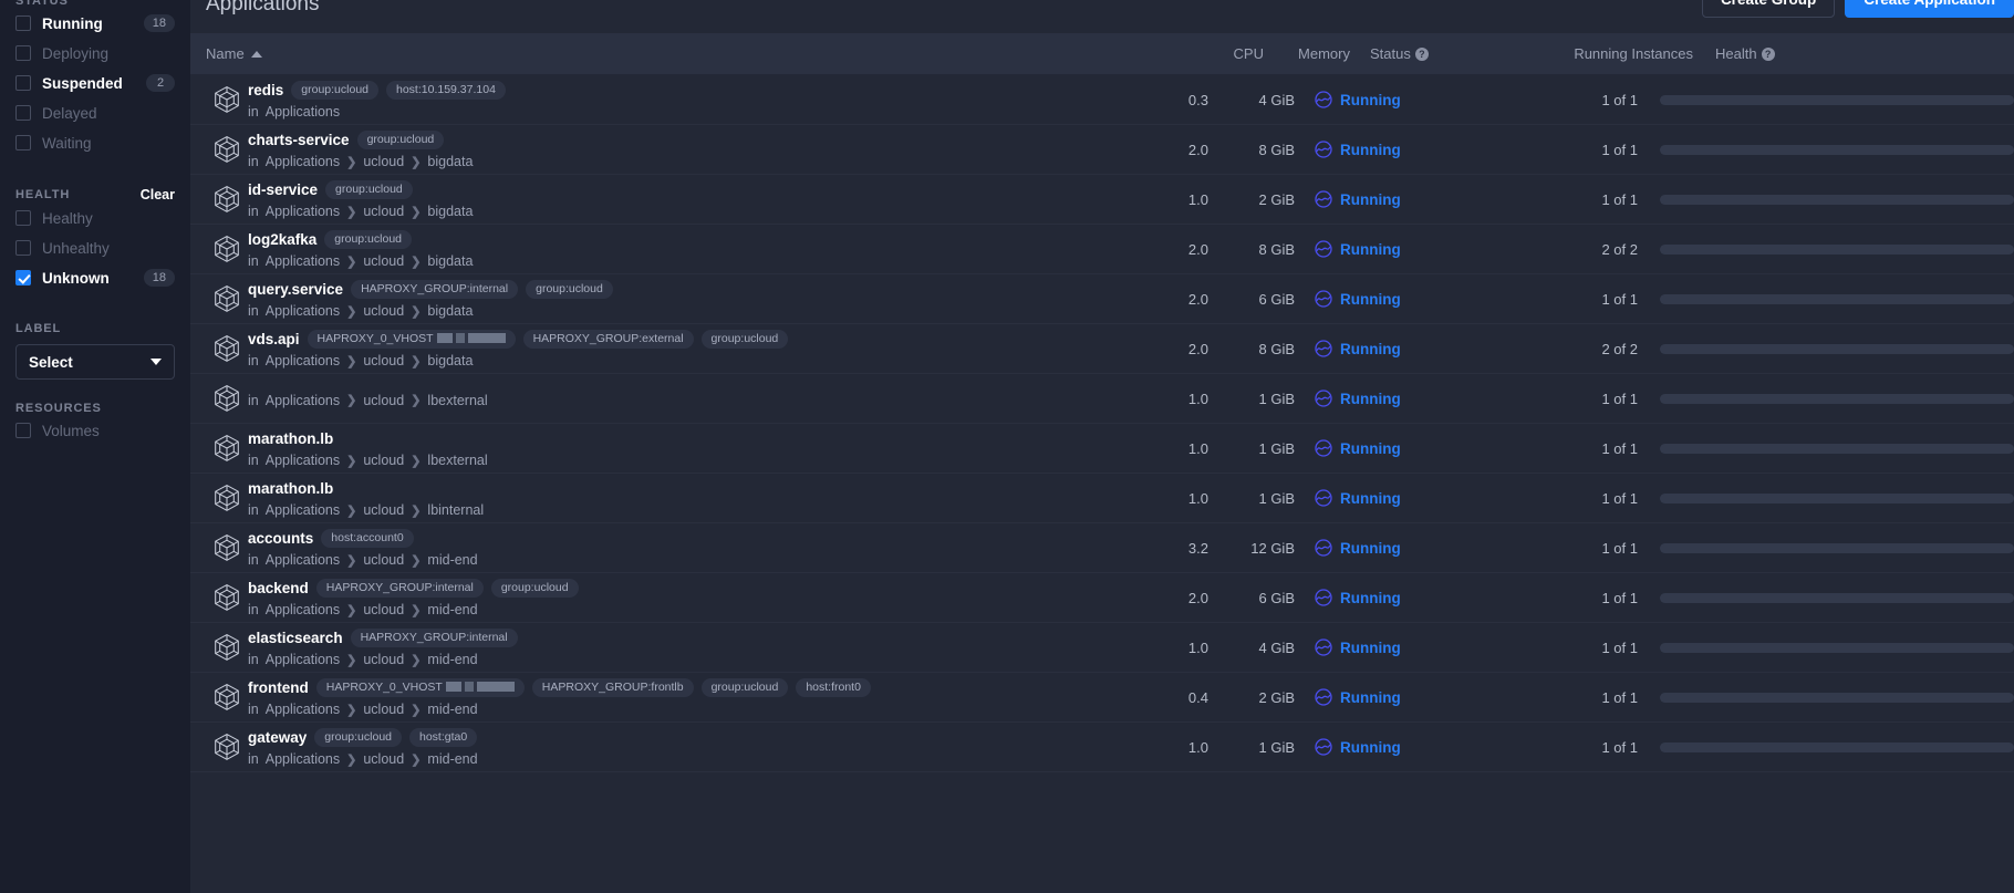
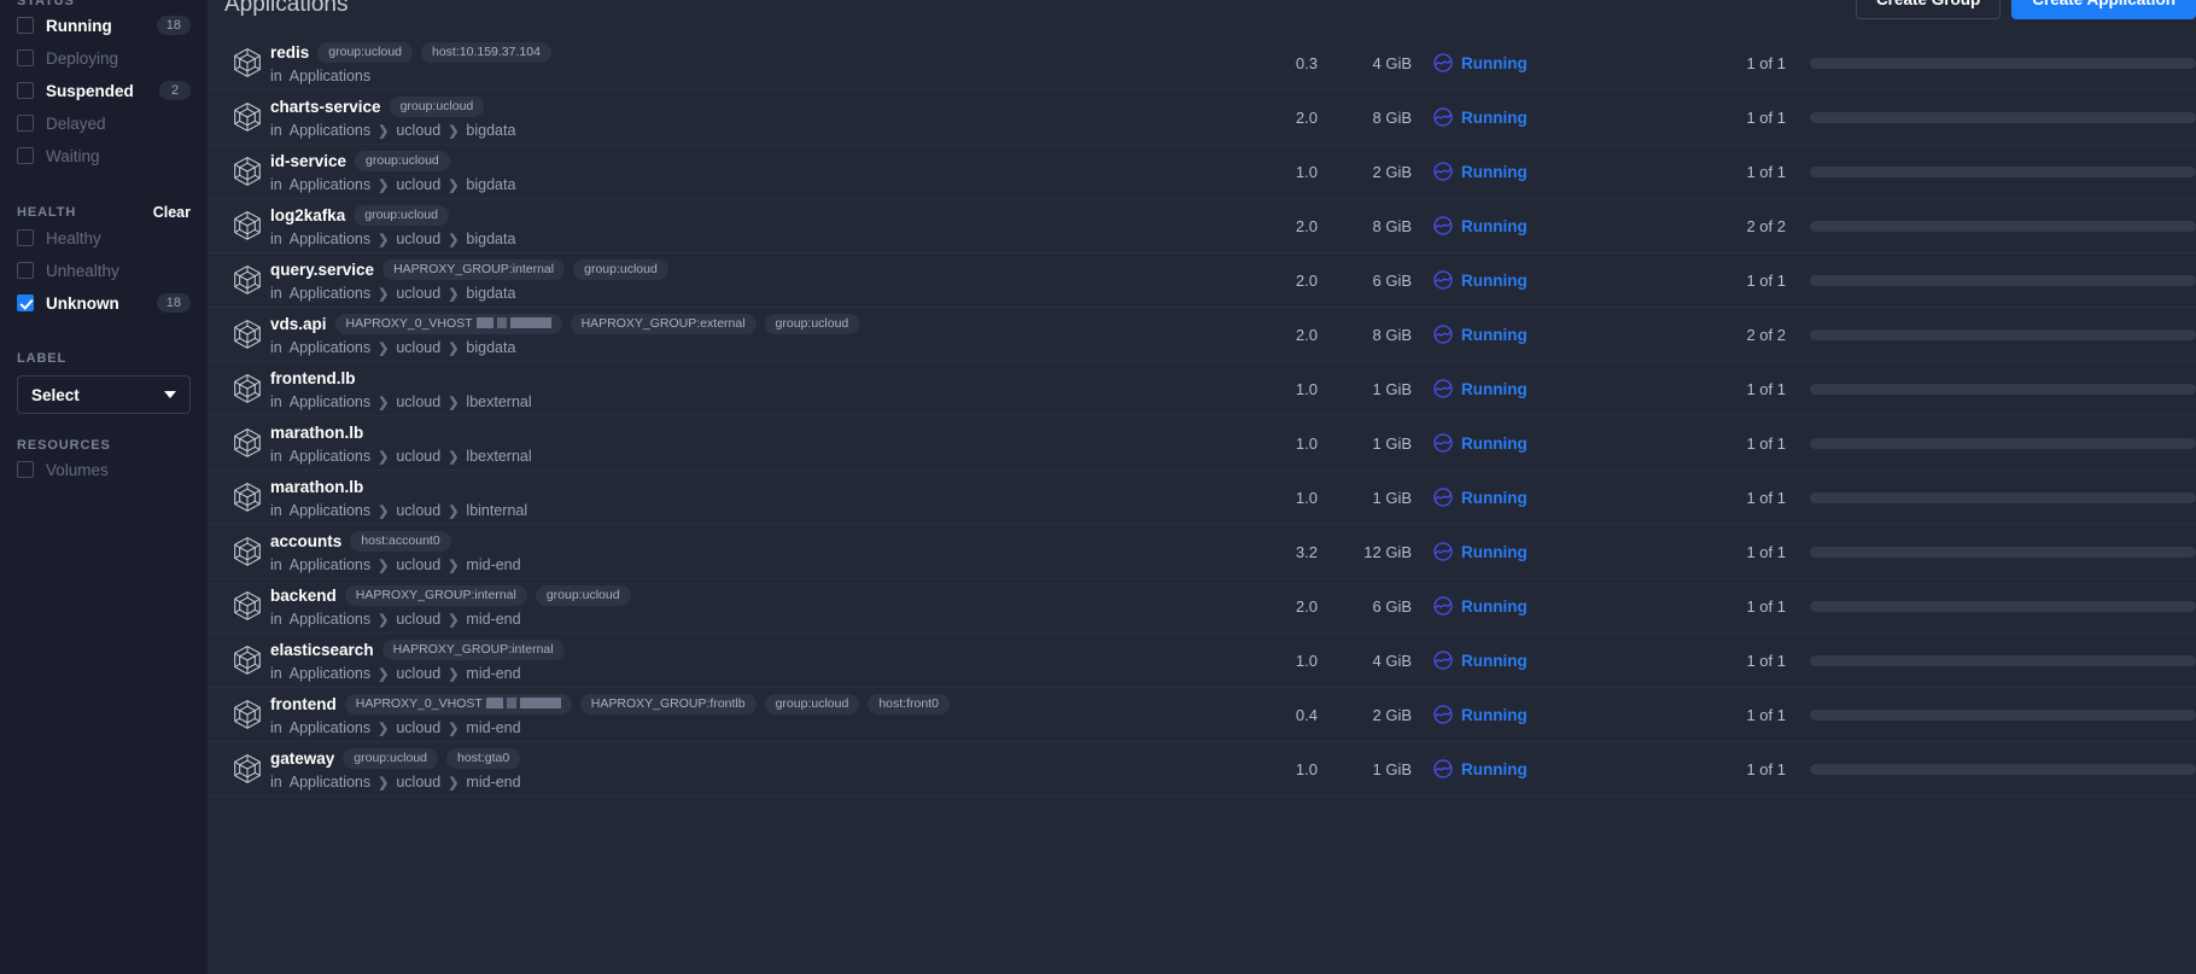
  STATUS
  Running
  18
  Deploying
  Suspended
  2
  Delayed
  Waiting
  HEALTH
  Clear
  Healthy
  Unhealthy
  Unknown
  18
  LABEL
  Select
  RESOURCES
  Volumes
  Applications
- Name
- CPU
- Memory
- Status ?
- Running Instances
- Health ?
  redis
  group:ucloud
  host:10.159.37.104
  in
  Applications
  0.3
  4 GiB
  Running
  1 of 1
  charts-service
  group:ucloud
  in
  Applications
  ❯
  ucloud
  ❯
  bigdata
  2.0
  8 GiB
  Running
  1 of 1
  id-service
  group:ucloud
  in
  Applications
  ❯
  ucloud
  ❯
  bigdata
  1.0
  2 GiB
  Running
  1 of 1
  log2kafka
  group:ucloud
  in
  Applications
  ❯
  ucloud
  ❯
  bigdata
  2.0
  8 GiB
  Running
  2 of 2
  query.service
  HAPROXY_GROUP:internal
  group:ucloud
  in
  Applications
  ❯
  ucloud
  ❯
  bigdata
  2.0
  6 GiB
  Running
  1 of 1
  vds.api
  HAPROXY_0_VHOST
  HAPROXY_GROUP:external
  group:ucloud
  in
  Applications
  ❯
  ucloud
  ❯
  bigdata
  2.0
  8 GiB
  Running
  2 of 2
+ frontend.lb
  in
  Applications
  ❯
  ucloud
  ❯
  lbexternal
  1.0
  1 GiB
  Running
  1 of 1
  marathon.lb
  in
  Applications
  ❯
  ucloud
  ❯
  lbexternal
  1.0
  1 GiB
  Running
  1 of 1
  marathon.lb
  in
  Applications
  ❯
  ucloud
  ❯
  lbinternal
  1.0
  1 GiB
  Running
  1 of 1
  accounts
  host:account0
  in
  Applications
  ❯
  ucloud
  ❯
  mid-end
  3.2
  12 GiB
  Running
  1 of 1
  backend
  HAPROXY_GROUP:internal
  group:ucloud
  in
  Applications
  ❯
  ucloud
  ❯
  mid-end
  2.0
  6 GiB
  Running
  1 of 1
  elasticsearch
  HAPROXY_GROUP:internal
  in
  Applications
  ❯
  ucloud
  ❯
  mid-end
  1.0
  4 GiB
  Running
  1 of 1
  frontend
  HAPROXY_0_VHOST
  HAPROXY_GROUP:frontlb
  group:ucloud
  host:front0
  in
  Applications
  ❯
  ucloud
  ❯
  mid-end
  0.4
  2 GiB
  Running
  1 of 1
  gateway
  group:ucloud
  host:gta0
  in
  Applications
  ❯
  ucloud
  ❯
  mid-end
  1.0
  1 GiB
  Running
  1 of 1
